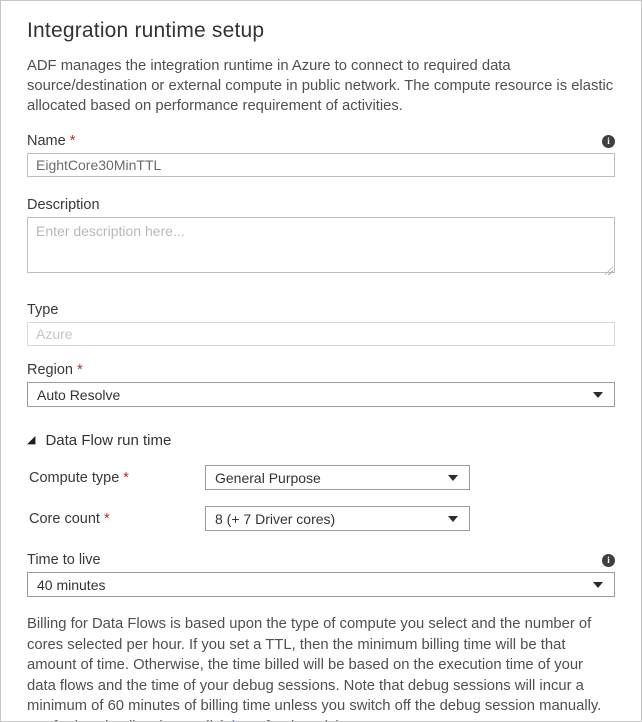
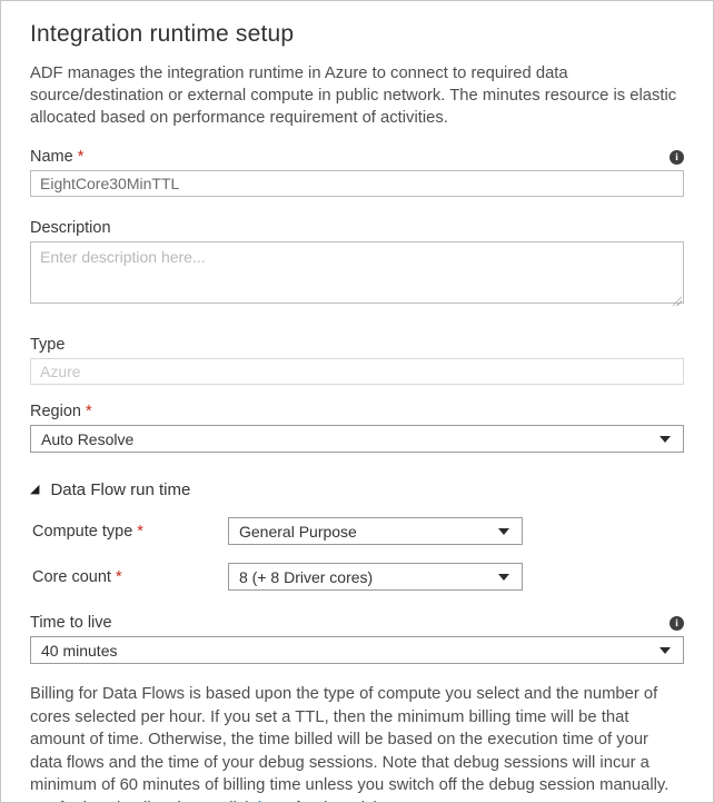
  Integration runtime setup
- ADF manages the integration runtime in Azure to connect to required data source/destination or external compute in public network. The compute resource is elastic allocated based on performance requirement of activities.
+ ADF manages the integration runtime in Azure to connect to required data source/destination or external compute in public network. The minutes resource is elastic allocated based on performance requirement of activities.
  Name *
  i
  EightCore30MinTTL
  Description
  Enter description here...
  Type
  Azure
  Region *
  Auto Resolve
  ◢
  Data Flow run time
  Compute type
  *
  General Purpose
  Core count
  *
- 8 (+ 7 Driver cores)
+ 8 (+ 8 Driver cores)
  Time to live
  i
  40 minutes
  Billing for Data Flows is based upon the type of compute you select and the number of cores selected per hour. If you set a TTL, then the minimum billing time will be that amount of time. Otherwise, the time billed will be based on the execution time of your data flows and the time of your debug sessions. Note that debug sessions will incur a minimum of 60 minutes of billing time unless you switch off the debug session manually.
